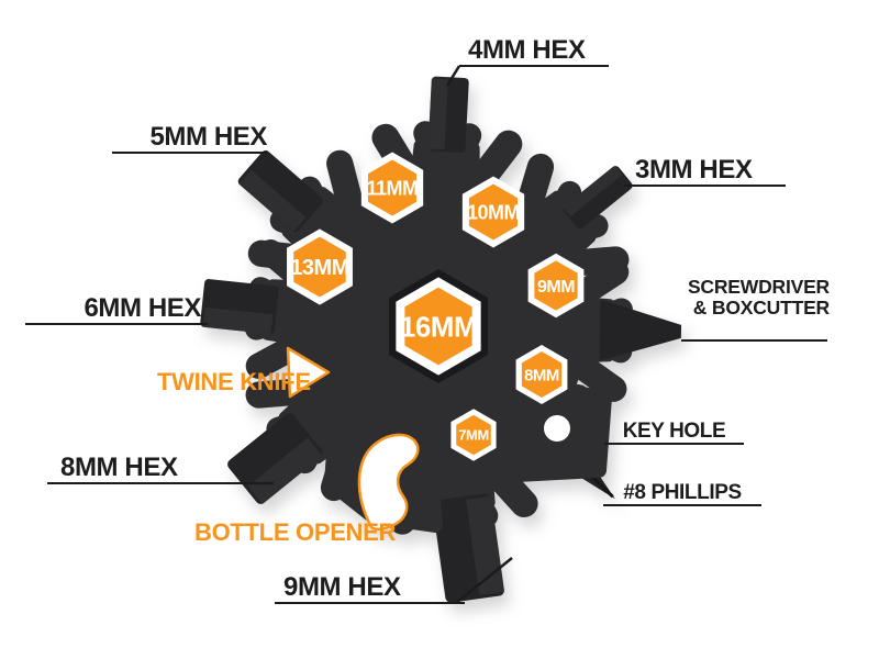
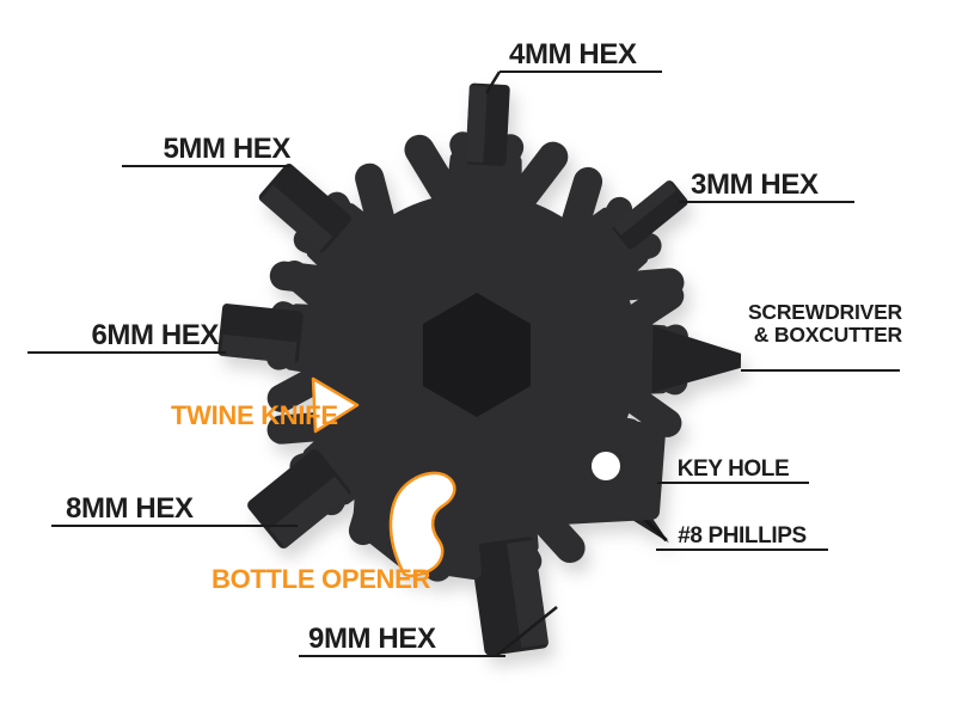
- 16MM
- 13MM
- 11MM
- 10MM
- 9MM
- 8MM
- 7MM
  4MM HEX
  5MM HEX
  3MM HEX
  6MM HEX
  8MM HEX
  9MM HEX
  SCREWDRIVER
  & BOXCUTTER
  KEY HOLE
  #8 PHILLIPS
  TWINE KNIFE
  BOTTLE OPENER
